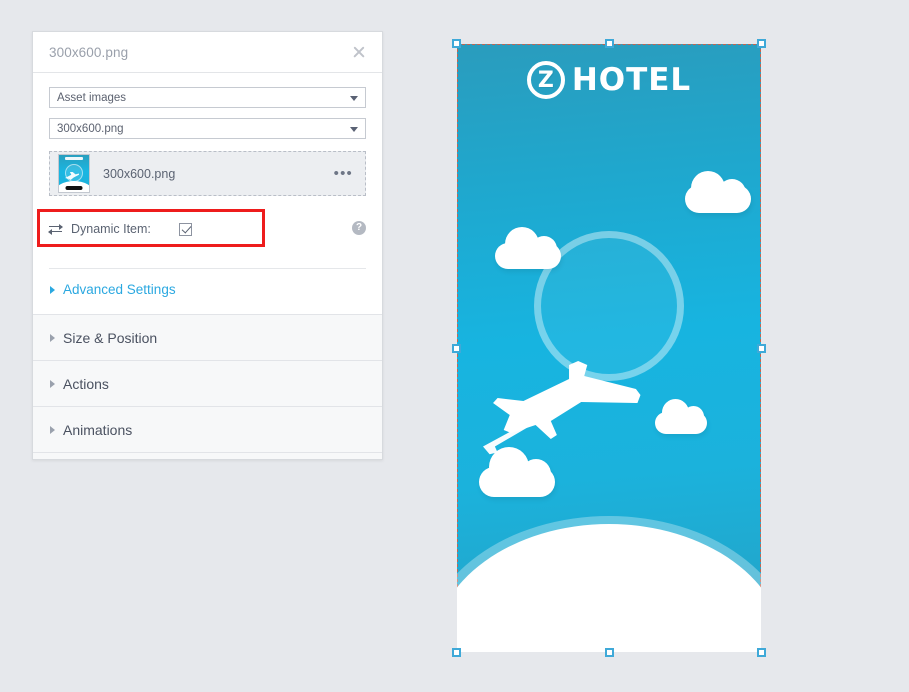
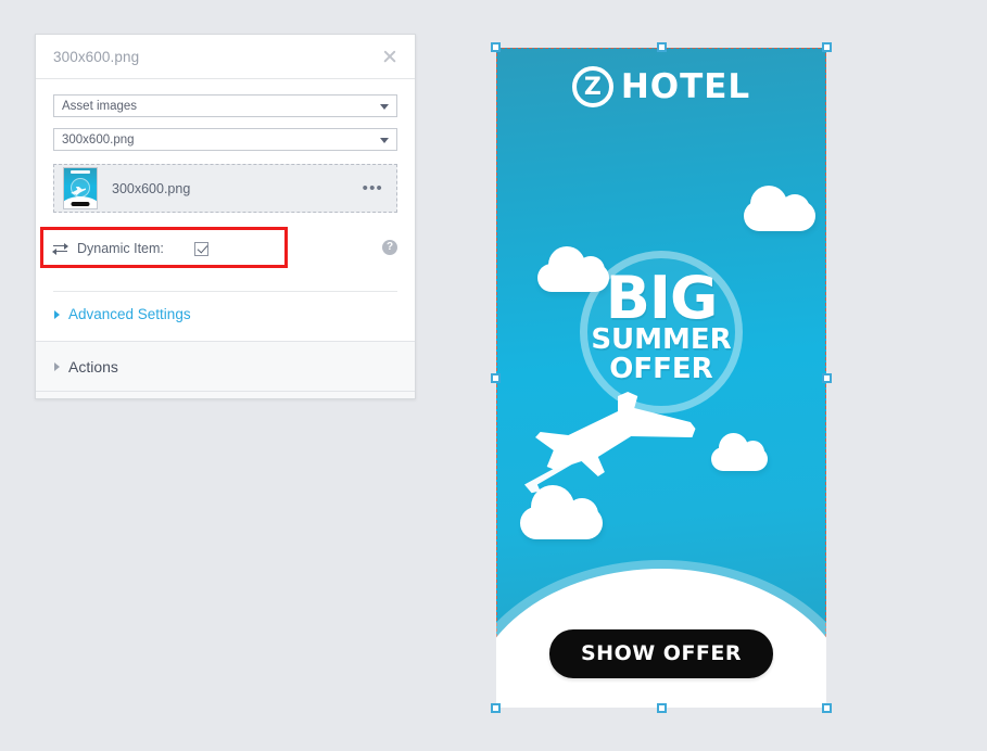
  300x600.png
  Asset images
  300x600.png
  300x600.png
  •••
  Dynamic Item:
  ?
  Advanced Settings
- Size & Position
  Actions
- Animations
  Z
  HOTEL
+ BIG
+ SUMMER
+ OFFER
+ SHOW OFFER
